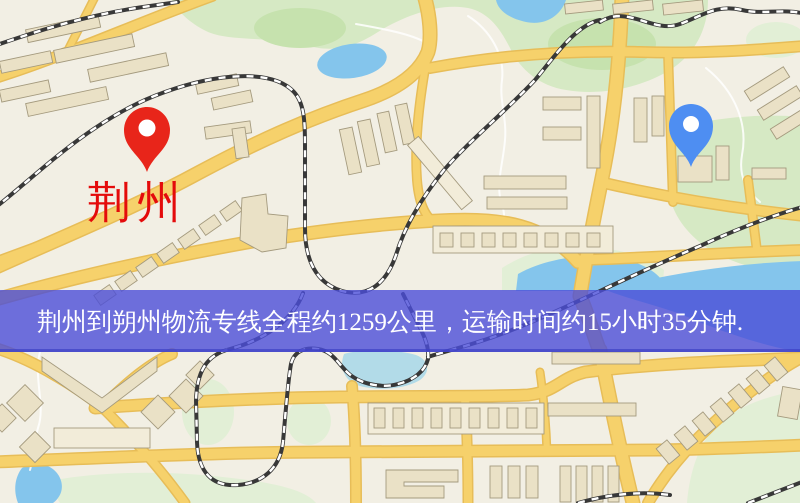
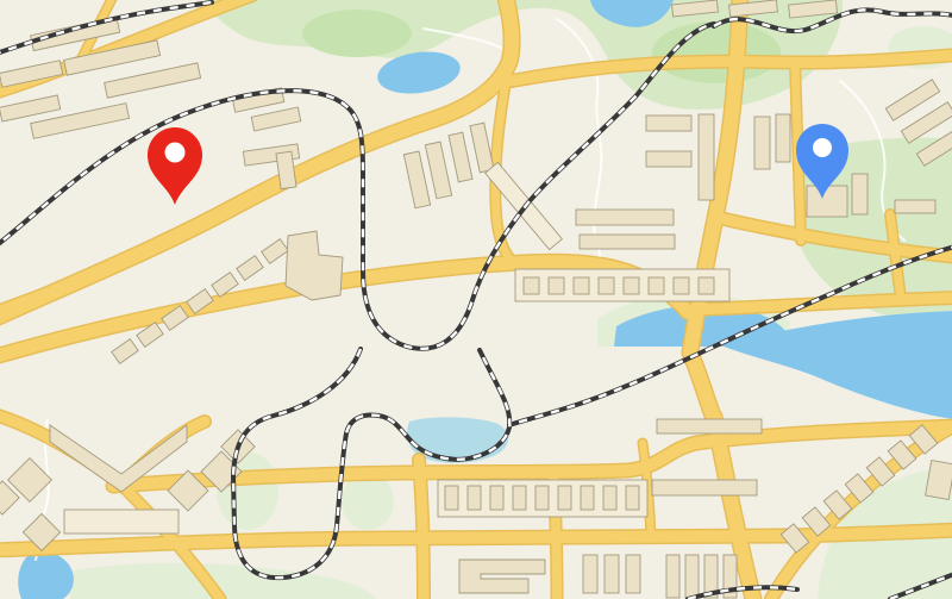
- 荆州到朔州物流专线全程约1259公里，运输时间约15小时35分钟.
- 荆州
